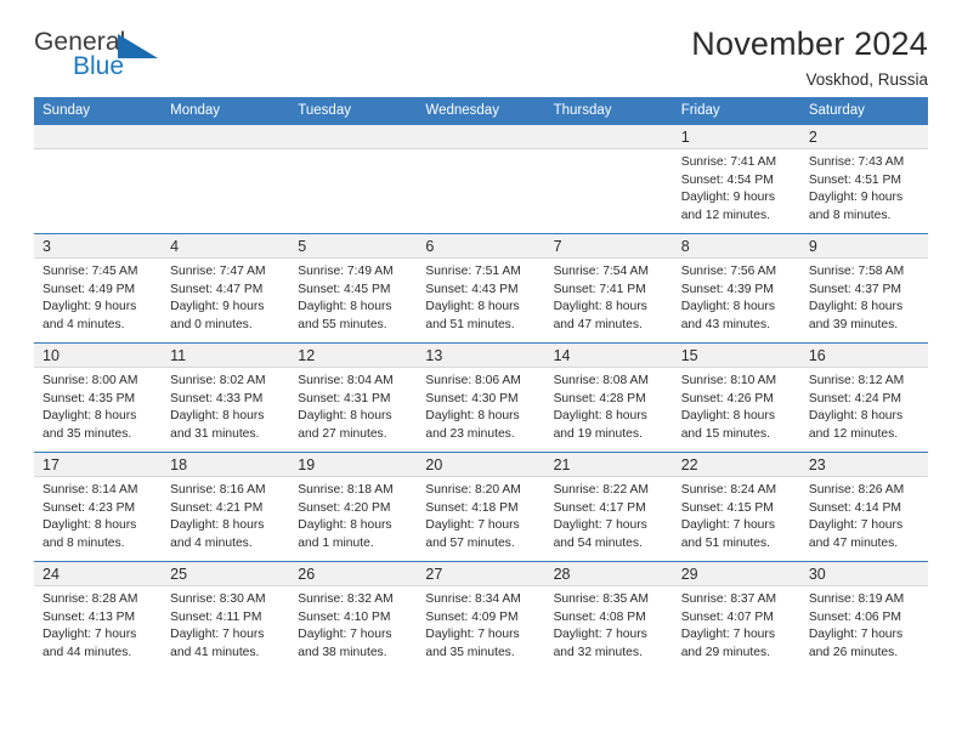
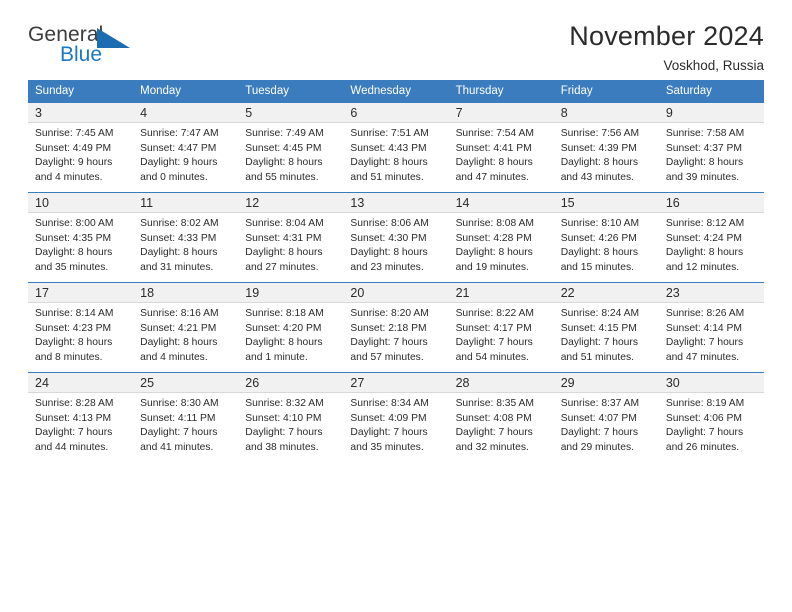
  General
  Blue
  November 2024
  Voskhod, Russia
  Sunday	Monday	Tuesday	Wednesday	Thursday	Friday	Saturday
- 					1Sunrise: 7:41 AMSunset: 4:54 PMDaylight: 9 hoursand 12 minutes.	2Sunrise: 7:43 AMSunset: 4:51 PMDaylight: 9 hoursand 8 minutes.
- 3Sunrise: 7:45 AMSunset: 4:49 PMDaylight: 9 hoursand 4 minutes.	4Sunrise: 7:47 AMSunset: 4:47 PMDaylight: 9 hoursand 0 minutes.	5Sunrise: 7:49 AMSunset: 4:45 PMDaylight: 8 hoursand 55 minutes.	6Sunrise: 7:51 AMSunset: 4:43 PMDaylight: 8 hoursand 51 minutes.	7Sunrise: 7:54 AMSunset: 7:41 PMDaylight: 8 hoursand 47 minutes.	8Sunrise: 7:56 AMSunset: 4:39 PMDaylight: 8 hoursand 43 minutes.	9Sunrise: 7:58 AMSunset: 4:37 PMDaylight: 8 hoursand 39 minutes.
+ 3Sunrise: 7:45 AMSunset: 4:49 PMDaylight: 9 hoursand 4 minutes.	4Sunrise: 7:47 AMSunset: 4:47 PMDaylight: 9 hoursand 0 minutes.	5Sunrise: 7:49 AMSunset: 4:45 PMDaylight: 8 hoursand 55 minutes.	6Sunrise: 7:51 AMSunset: 4:43 PMDaylight: 8 hoursand 51 minutes.	7Sunrise: 7:54 AMSunset: 4:41 PMDaylight: 8 hoursand 47 minutes.	8Sunrise: 7:56 AMSunset: 4:39 PMDaylight: 8 hoursand 43 minutes.	9Sunrise: 7:58 AMSunset: 4:37 PMDaylight: 8 hoursand 39 minutes.
  10Sunrise: 8:00 AMSunset: 4:35 PMDaylight: 8 hoursand 35 minutes.	11Sunrise: 8:02 AMSunset: 4:33 PMDaylight: 8 hoursand 31 minutes.	12Sunrise: 8:04 AMSunset: 4:31 PMDaylight: 8 hoursand 27 minutes.	13Sunrise: 8:06 AMSunset: 4:30 PMDaylight: 8 hoursand 23 minutes.	14Sunrise: 8:08 AMSunset: 4:28 PMDaylight: 8 hoursand 19 minutes.	15Sunrise: 8:10 AMSunset: 4:26 PMDaylight: 8 hoursand 15 minutes.	16Sunrise: 8:12 AMSunset: 4:24 PMDaylight: 8 hoursand 12 minutes.
- 17Sunrise: 8:14 AMSunset: 4:23 PMDaylight: 8 hoursand 8 minutes.	18Sunrise: 8:16 AMSunset: 4:21 PMDaylight: 8 hoursand 4 minutes.	19Sunrise: 8:18 AMSunset: 4:20 PMDaylight: 8 hoursand 1 minute.	20Sunrise: 8:20 AMSunset: 4:18 PMDaylight: 7 hoursand 57 minutes.	21Sunrise: 8:22 AMSunset: 4:17 PMDaylight: 7 hoursand 54 minutes.	22Sunrise: 8:24 AMSunset: 4:15 PMDaylight: 7 hoursand 51 minutes.	23Sunrise: 8:26 AMSunset: 4:14 PMDaylight: 7 hoursand 47 minutes.
+ 17Sunrise: 8:14 AMSunset: 4:23 PMDaylight: 8 hoursand 8 minutes.	18Sunrise: 8:16 AMSunset: 4:21 PMDaylight: 8 hoursand 4 minutes.	19Sunrise: 8:18 AMSunset: 4:20 PMDaylight: 8 hoursand 1 minute.	20Sunrise: 8:20 AMSunset: 2:18 PMDaylight: 7 hoursand 57 minutes.	21Sunrise: 8:22 AMSunset: 4:17 PMDaylight: 7 hoursand 54 minutes.	22Sunrise: 8:24 AMSunset: 4:15 PMDaylight: 7 hoursand 51 minutes.	23Sunrise: 8:26 AMSunset: 4:14 PMDaylight: 7 hoursand 47 minutes.
  24Sunrise: 8:28 AMSunset: 4:13 PMDaylight: 7 hoursand 44 minutes.	25Sunrise: 8:30 AMSunset: 4:11 PMDaylight: 7 hoursand 41 minutes.	26Sunrise: 8:32 AMSunset: 4:10 PMDaylight: 7 hoursand 38 minutes.	27Sunrise: 8:34 AMSunset: 4:09 PMDaylight: 7 hoursand 35 minutes.	28Sunrise: 8:35 AMSunset: 4:08 PMDaylight: 7 hoursand 32 minutes.	29Sunrise: 8:37 AMSunset: 4:07 PMDaylight: 7 hoursand 29 minutes.	30Sunrise: 8:19 AMSunset: 4:06 PMDaylight: 7 hoursand 26 minutes.
